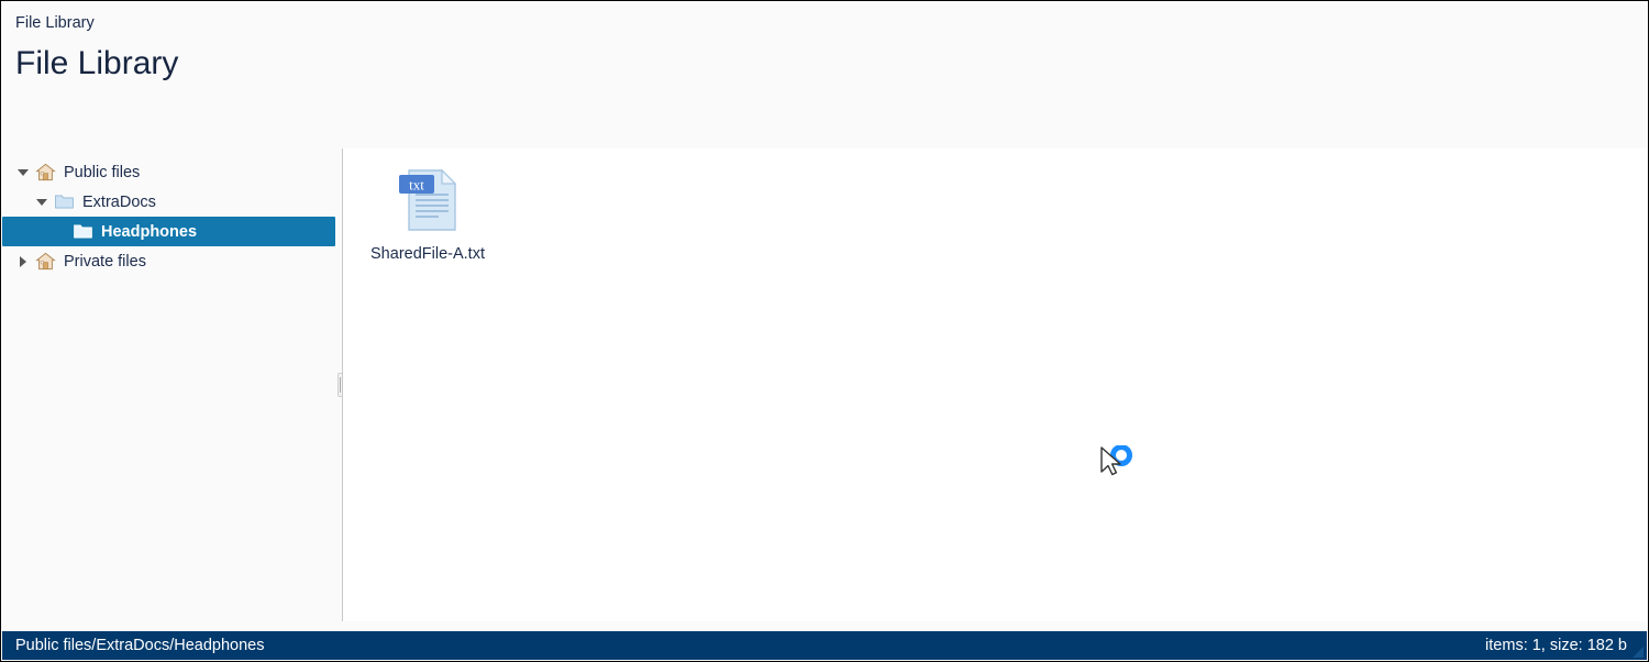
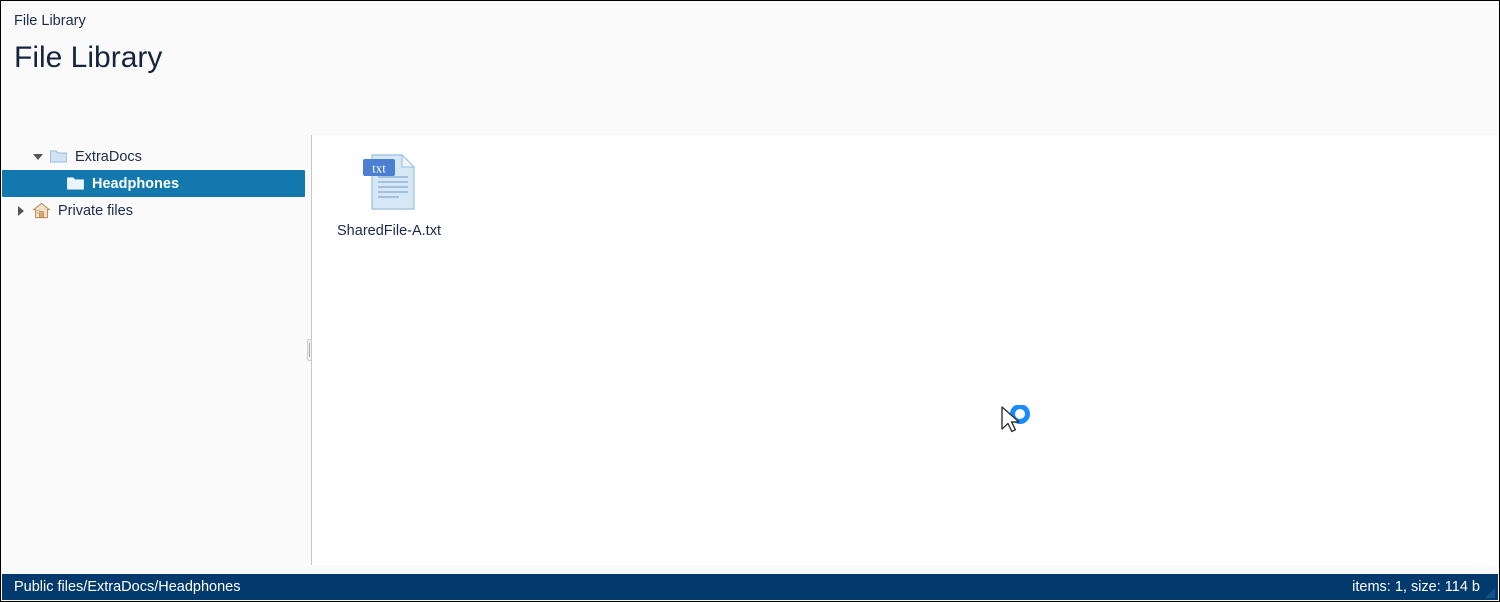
  File Library
  File Library
- Public files
  ExtraDocs
  Headphones
  Private files
  txt
  SharedFile-A.txt
  Public files/ExtraDocs/Headphones
- items: 1, size: 182 b
+ items: 1, size: 114 b
